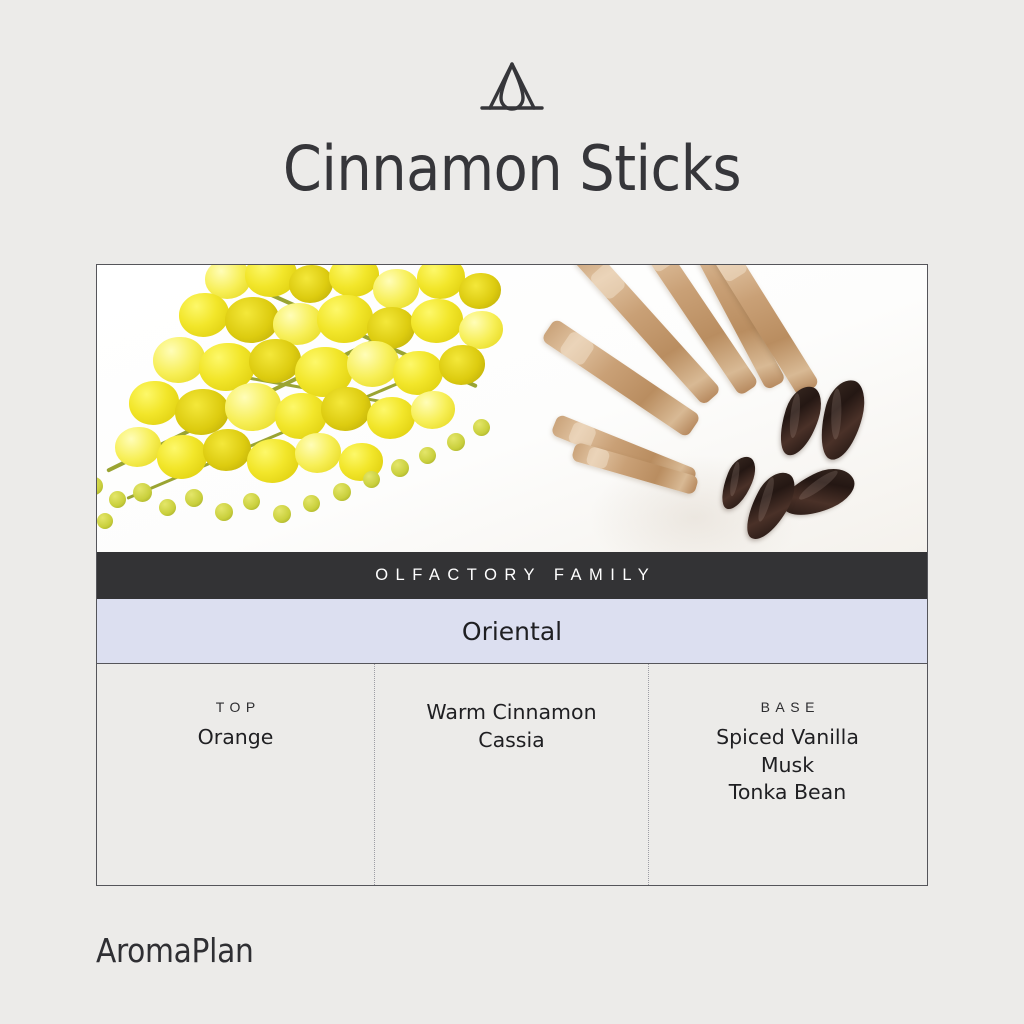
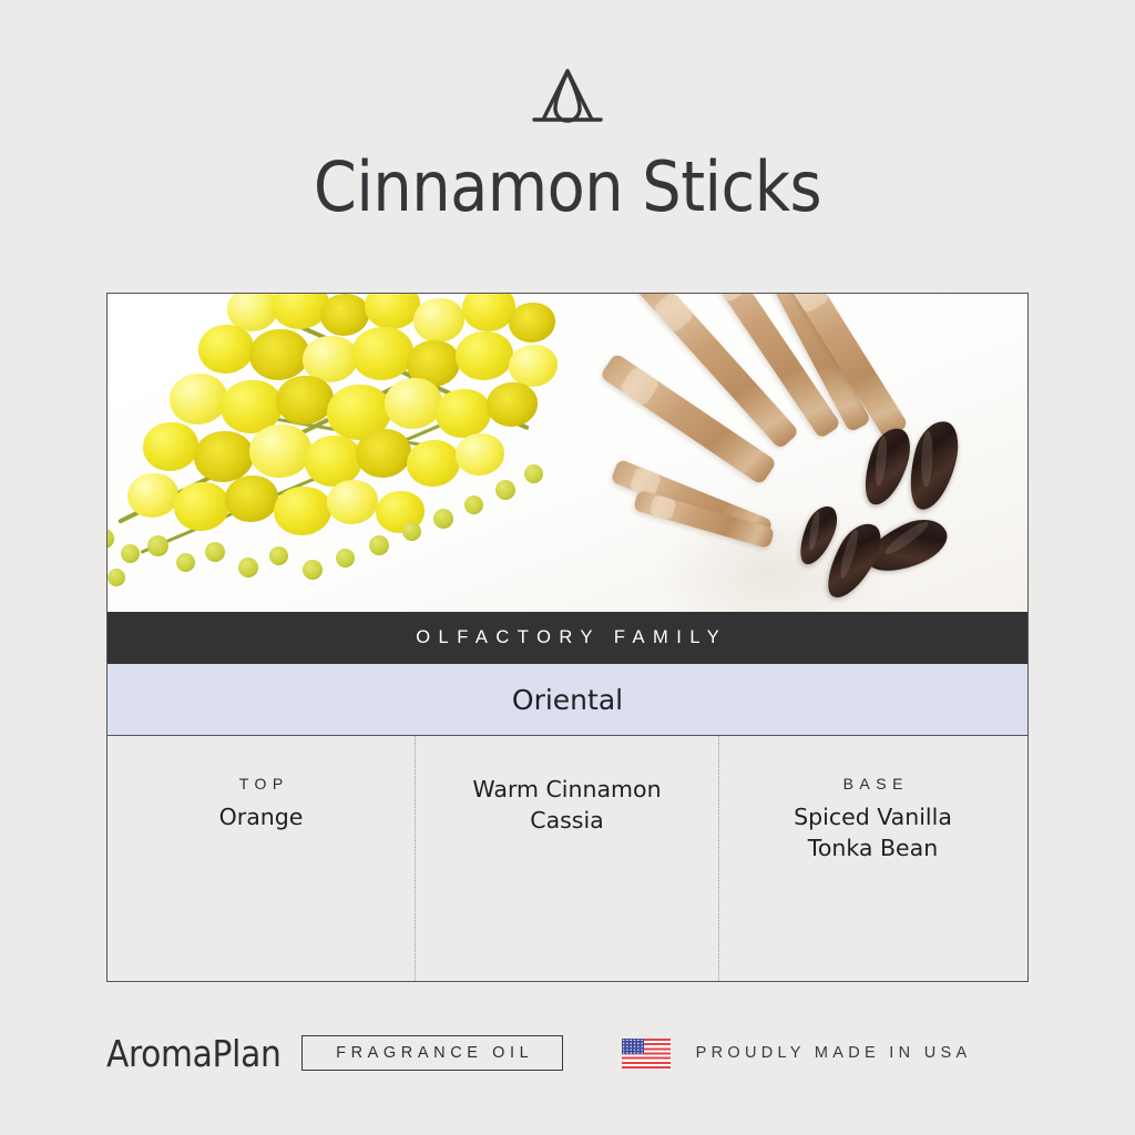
  Cinnamon Sticks
  OLFACTORY FAMILY
  Oriental
  TOP
  Orange
  Warm Cinnamon
  Cassia
  BASE
  Spiced Vanilla
- Musk
  Tonka Bean
  AromaPlan
+ FRAGRANCE OIL
+ PROUDLY MADE IN USA
